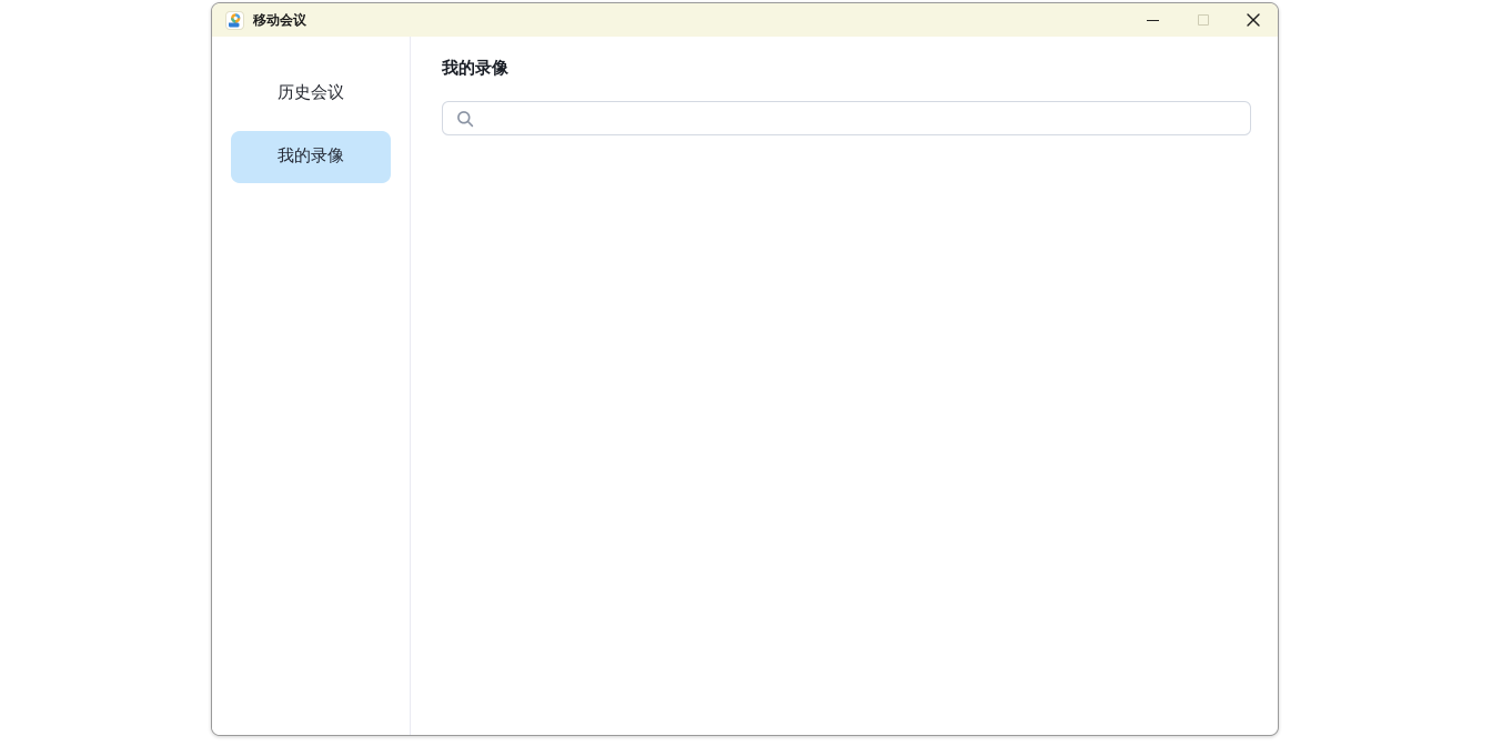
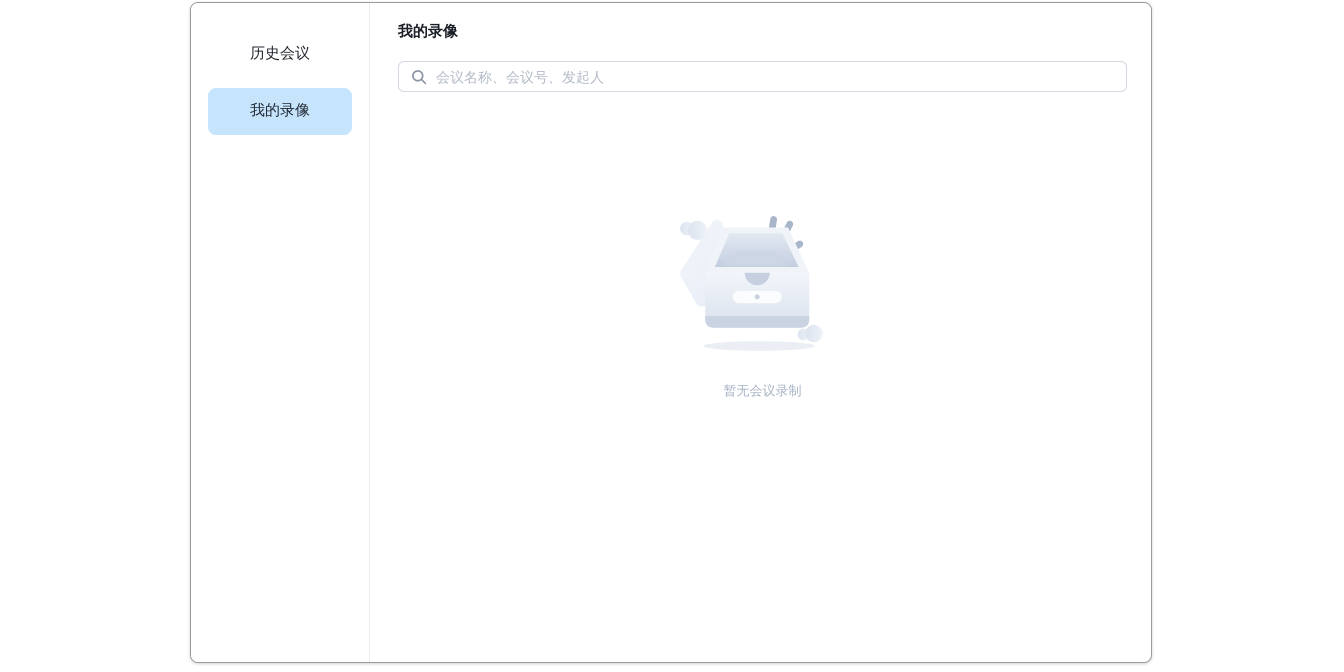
- 移动会议
  历史会议
  我的录像
  我的录像
+ 会议名称、会议号、发起人
+ 暂无会议录制
